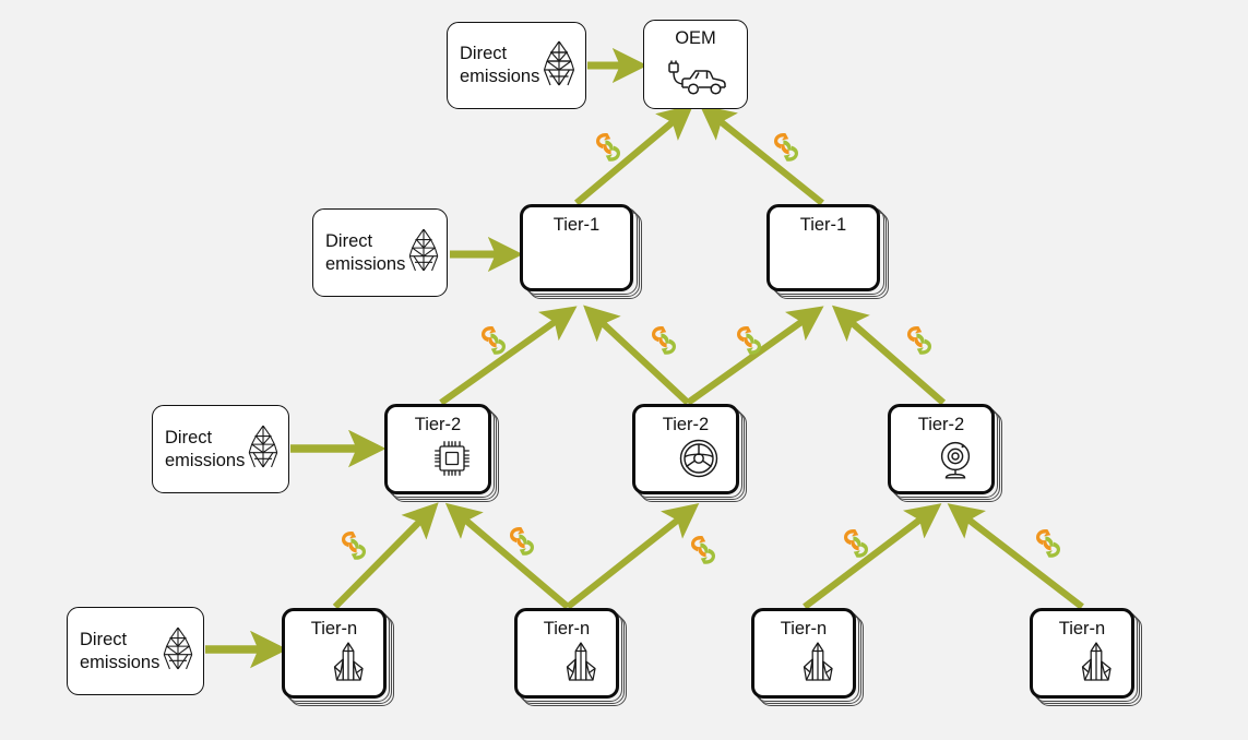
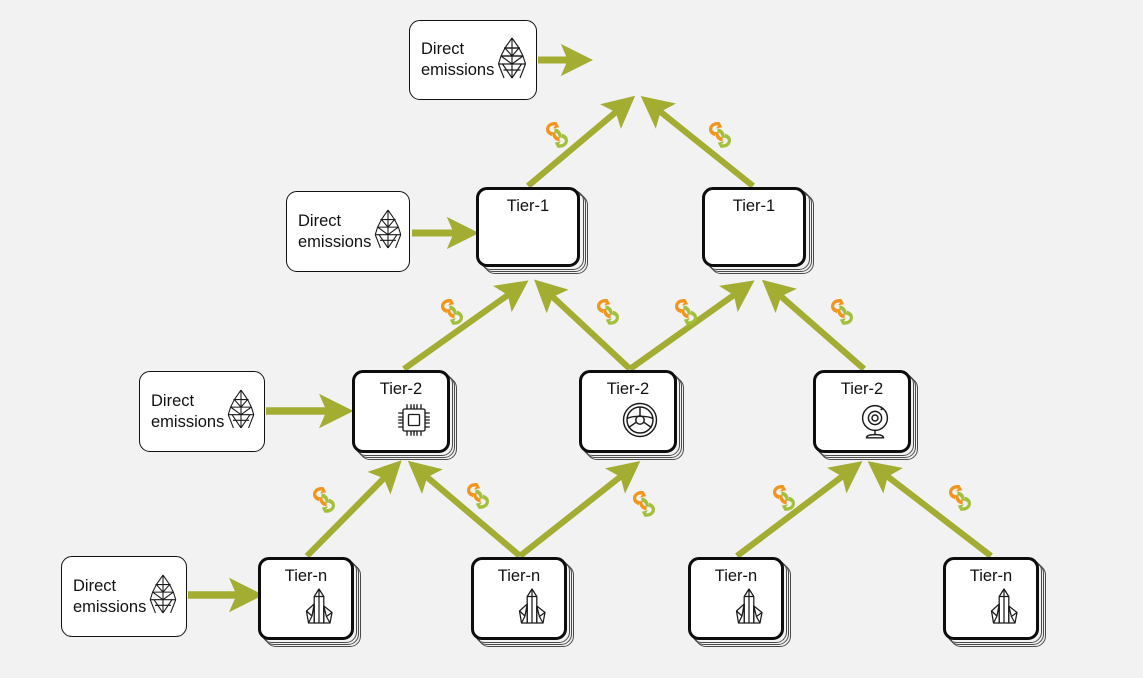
  Direct
  emissions
  Direct
  emissions
  Direct
  emissions
  Direct
  emissions
- OEM
  Tier-1
  Tier-1
  Tier-2
  Tier-2
  Tier-2
  Tier-n
  Tier-n
  Tier-n
  Tier-n
